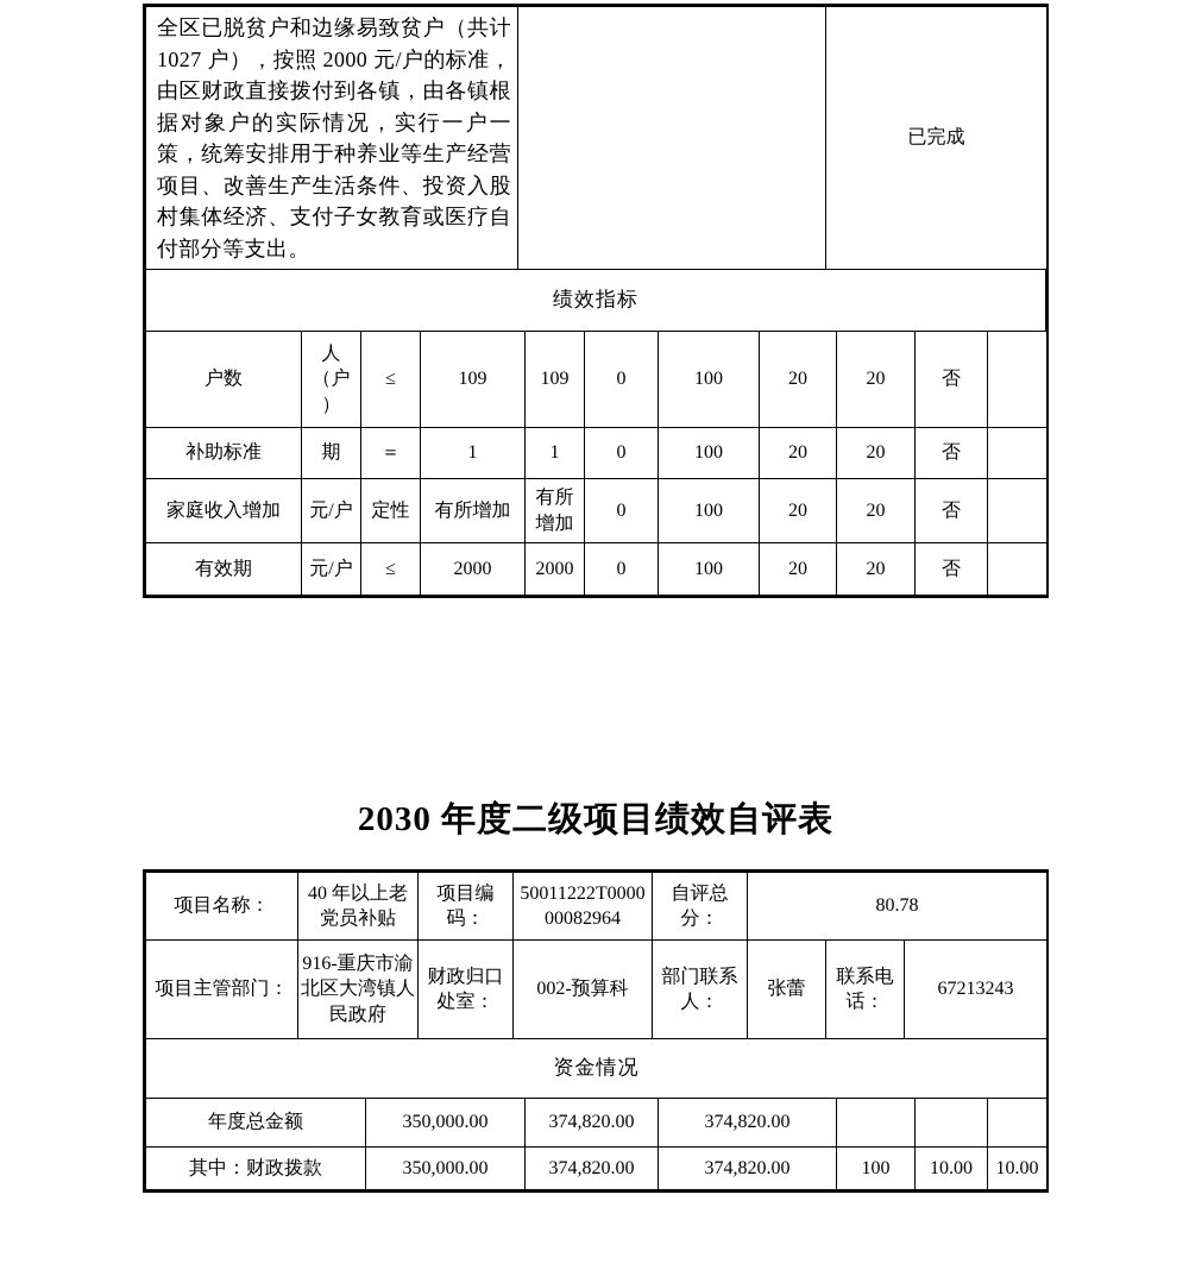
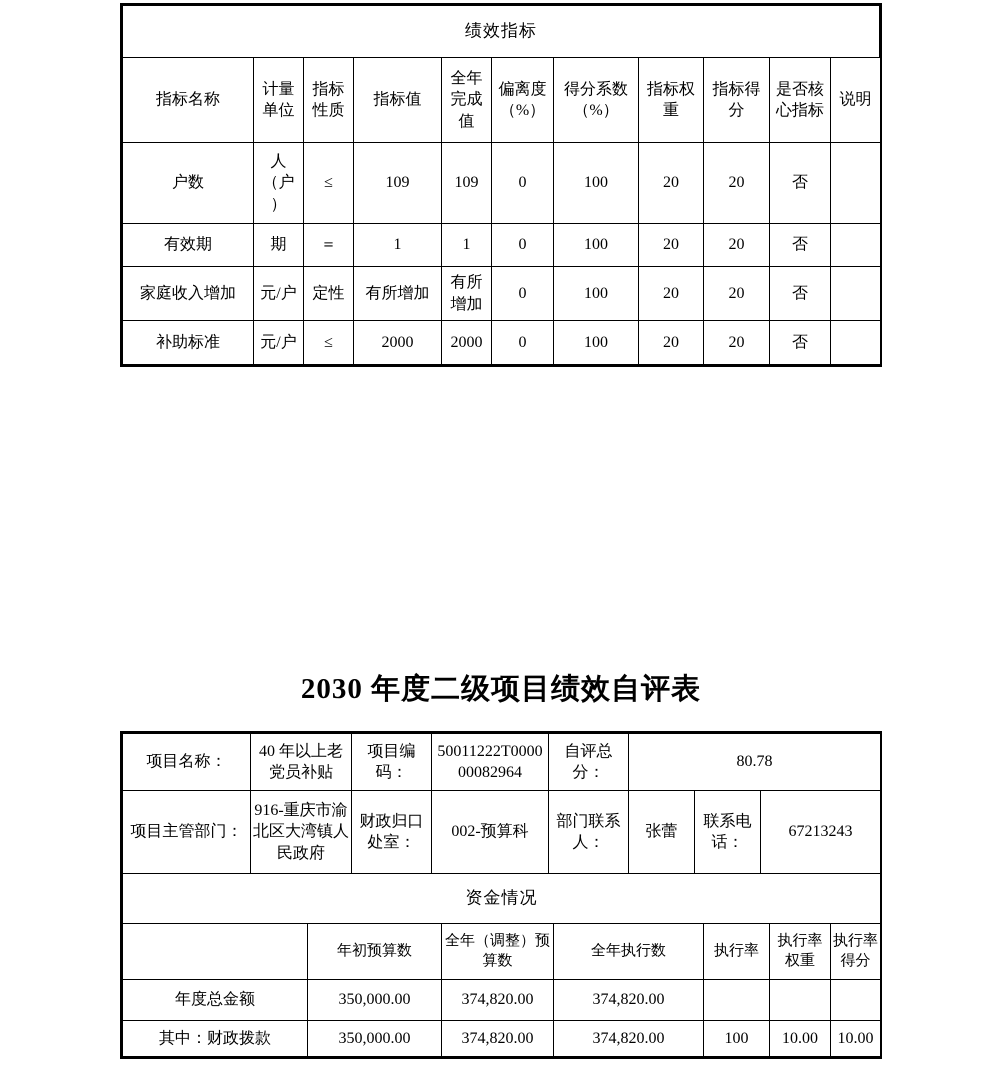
- 全区已脱贫户和边缘易致贫户（共计 1027 户），按照 2000 元/户的标准，由区财政直接拨付到各镇，由各镇根据对象户的实际情况，实行一户一策，统筹安排用于种养业等生产经营项目、改善生产生活条件、投资入股村集体经济、支付子女教育或医疗自付部分等支出。		已完成
  绩效指标
+ 指标名称	计量单位	指标性质	指标值	全年完成值	偏离度（%）	得分系数（%）	指标权重	指标得分	是否核心指标	说明
  户数	人（户）	≤	109	109	0	100	20	20	否
- 补助标准	期	＝	1	1	0	100	20	20	否
+ 有效期	期	＝	1	1	0	100	20	20	否
  家庭收入增加	元/户	定性	有所增加	有所增加	0	100	20	20	否
- 有效期	元/户	≤	2000	2000	0	100	20	20	否
+ 补助标准	元/户	≤	2000	2000	0	100	20	20	否
  2030 年度二级项目绩效自评表
  项目名称：	40 年以上老党员补贴	项目编码：	50011222T000000082964	自评总分：	80.78
  项目主管部门：	916-重庆市渝北区大湾镇人民政府	财政归口处室：	002-预算科	部门联系人：	张蕾	联系电话：	67213243
  资金情况
+ 	年初预算数	全年（调整）预算数	全年执行数	执行率	执行率权重	执行率得分
  年度总金额	350,000.00	374,820.00	374,820.00
  其中：财政拨款	350,000.00	374,820.00	374,820.00	100	10.00	10.00
